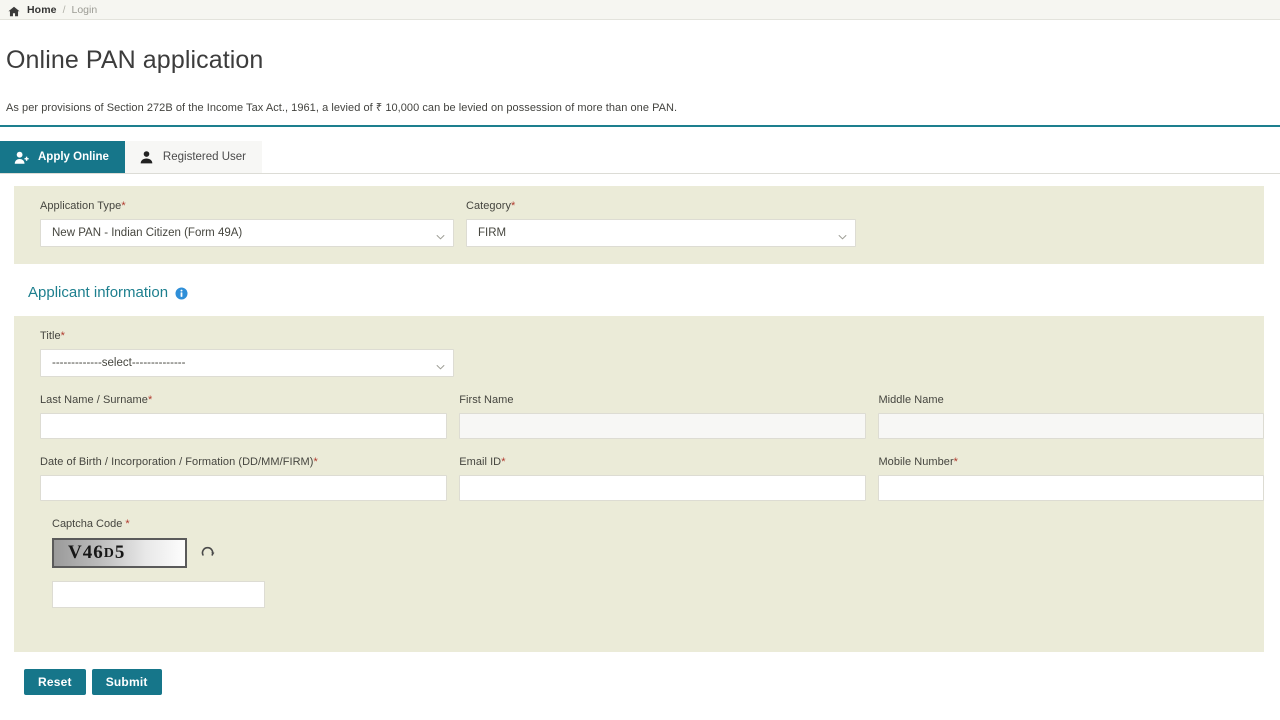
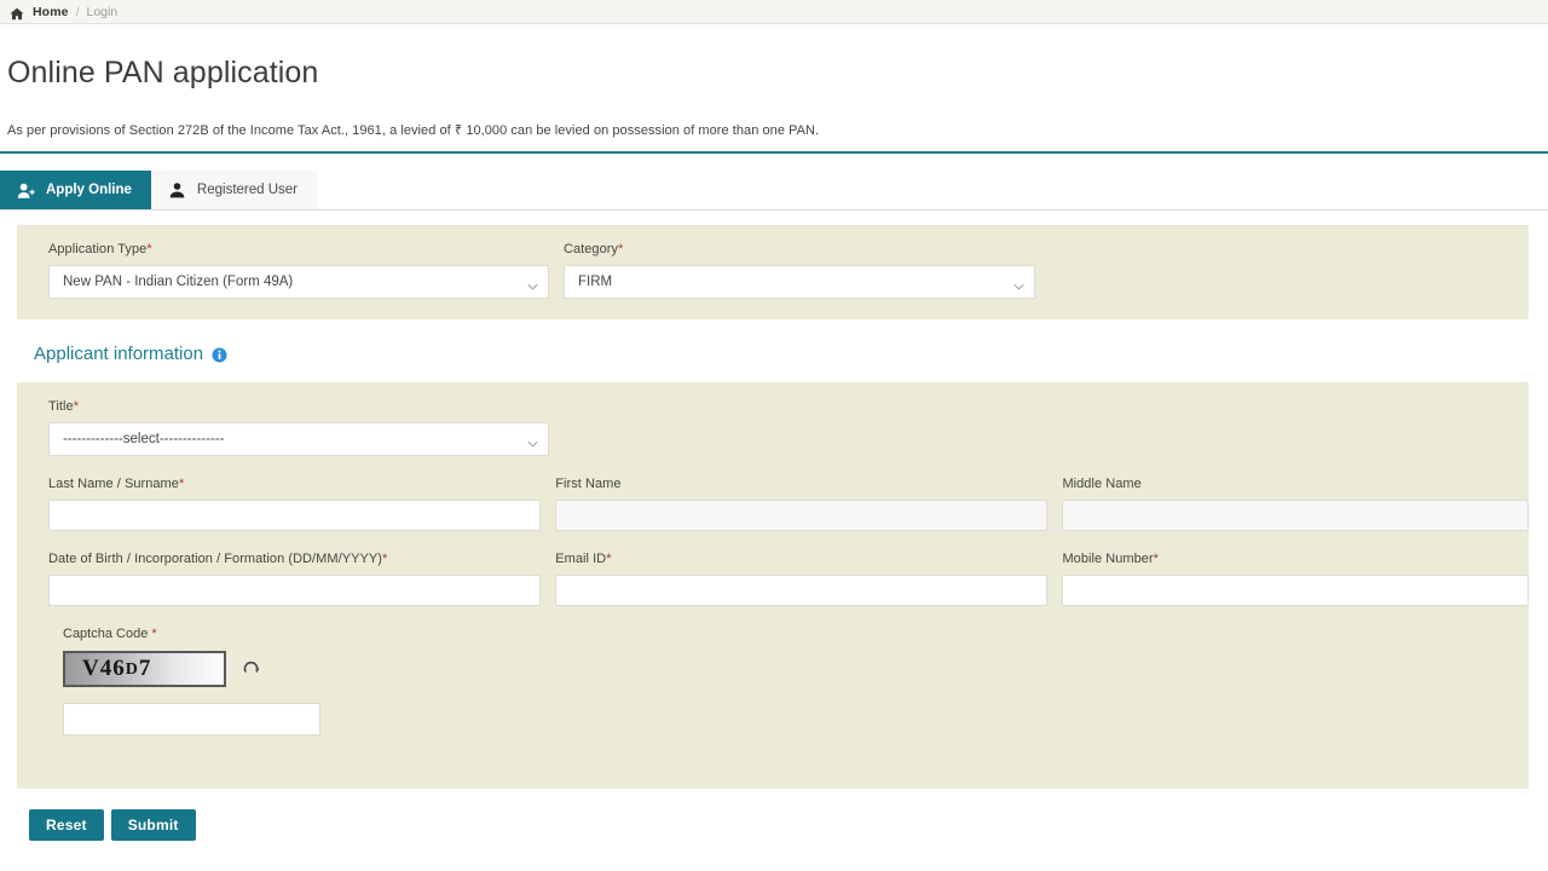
  Home
  /
  Login
  Online PAN application
  As per provisions of Section 272B of the Income Tax Act., 1961, a levied of ₹ 10,000 can be levied on possession of more than one PAN.
  Apply Online
  Registered User
  Application Type*
  New PAN - Indian Citizen (Form 49A)
  Category*
  FIRM
  Applicant information
  Title*
  -------------select--------------
  Last Name / Surname*
  First Name
  Middle Name
- Date of Birth / Incorporation / Formation (DD/MM/FIRM)*
+ Date of Birth / Incorporation / Formation (DD/MM/YYYY)*
  Email ID*
  Mobile Number*
  Captcha Code *
  V46
  D
- 5
+ 7
  Reset
  Submit
